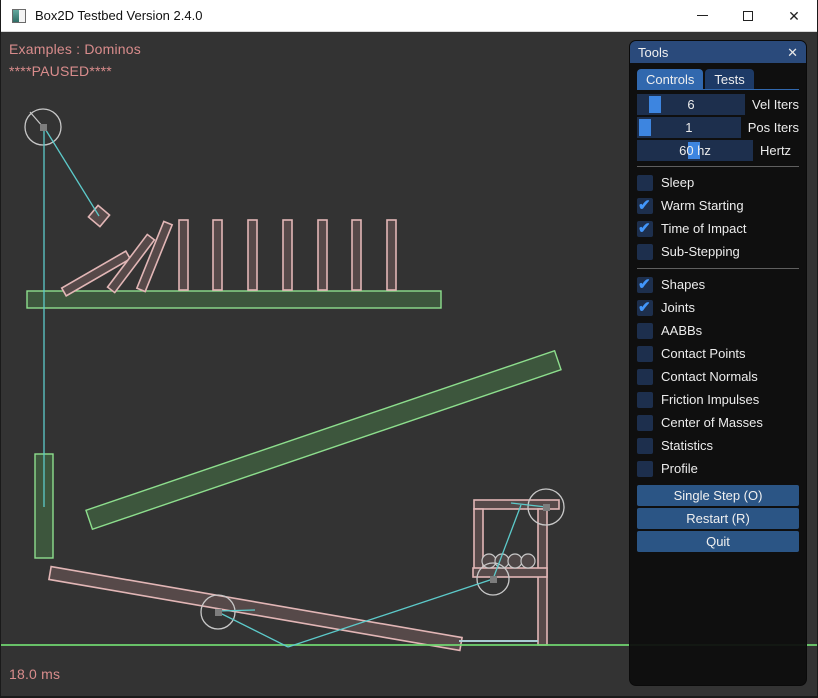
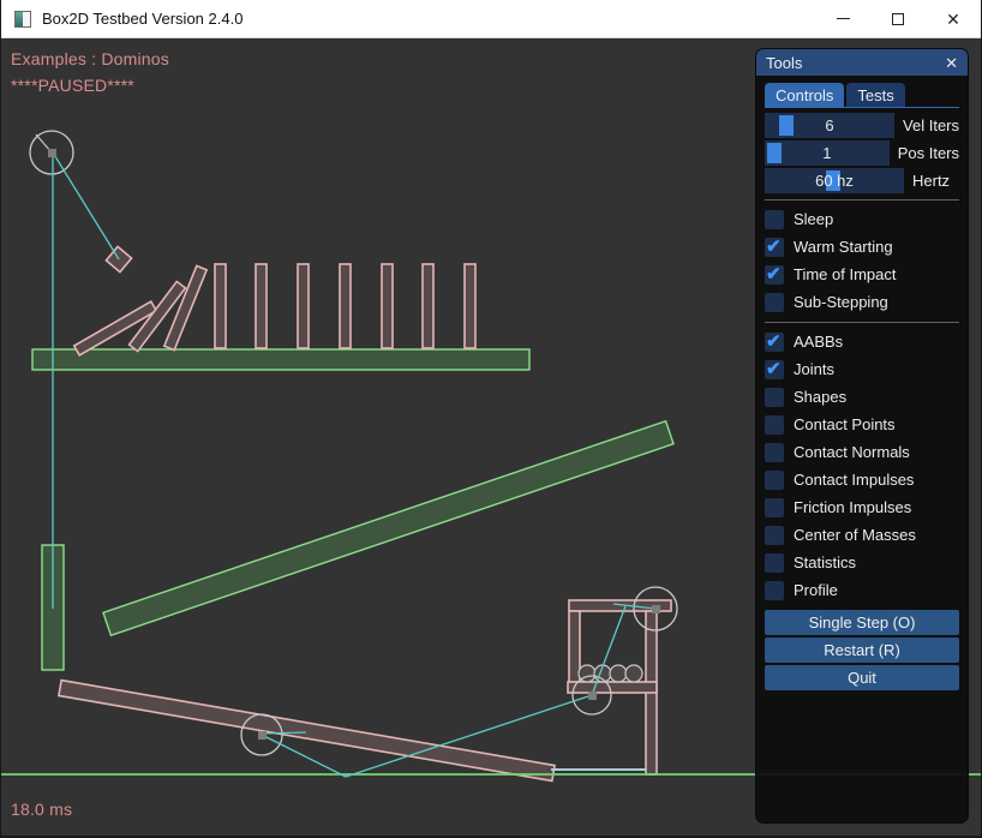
  Box2D Testbed Version 2.4.0
  ✕
  Examples : Dominos
  ****PAUSED****
  18.0 ms
  Tools
  ✕
  Controls
  Tests
  6
  Vel Iters
  1
  Pos Iters
  60 hz
  Hertz
  Sleep
  ✔
  Warm Starting
  ✔
  Time of Impact
  Sub-Stepping
  ✔
- Shapes
+ AABBs
  ✔
  Joints
- AABBs
+ Shapes
  Contact Points
  Contact Normals
+ Contact Impulses
  Friction Impulses
  Center of Masses
  Statistics
  Profile
  Single Step (O)
  Restart (R)
  Quit
